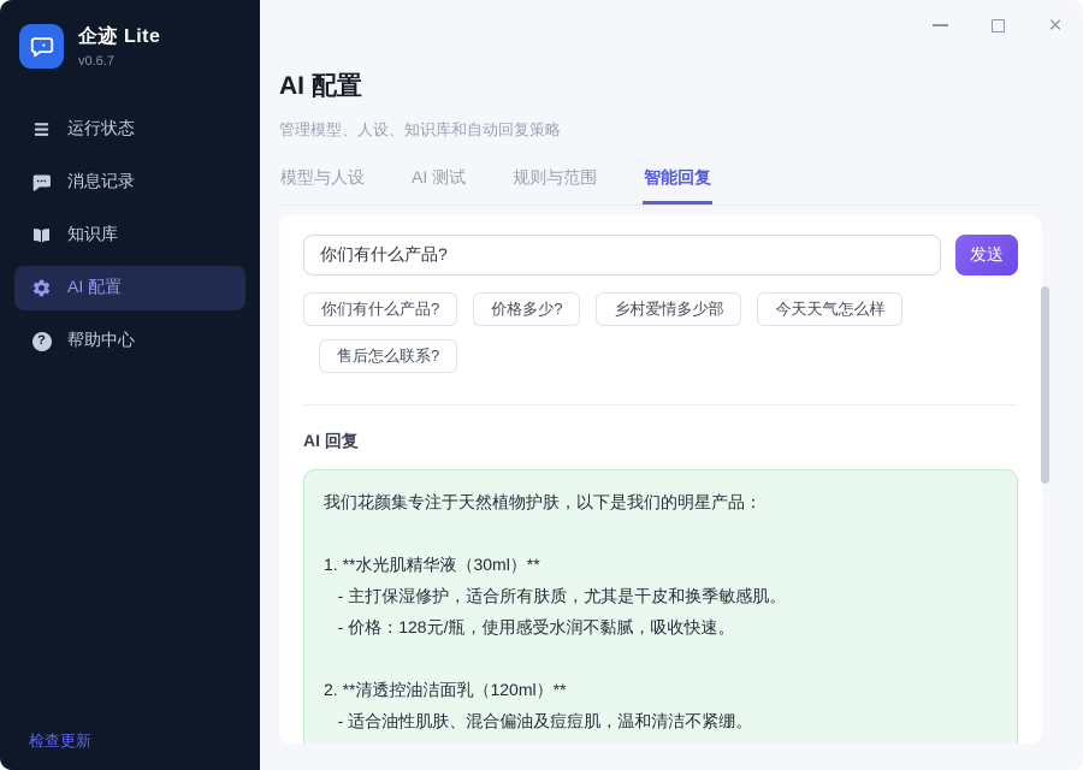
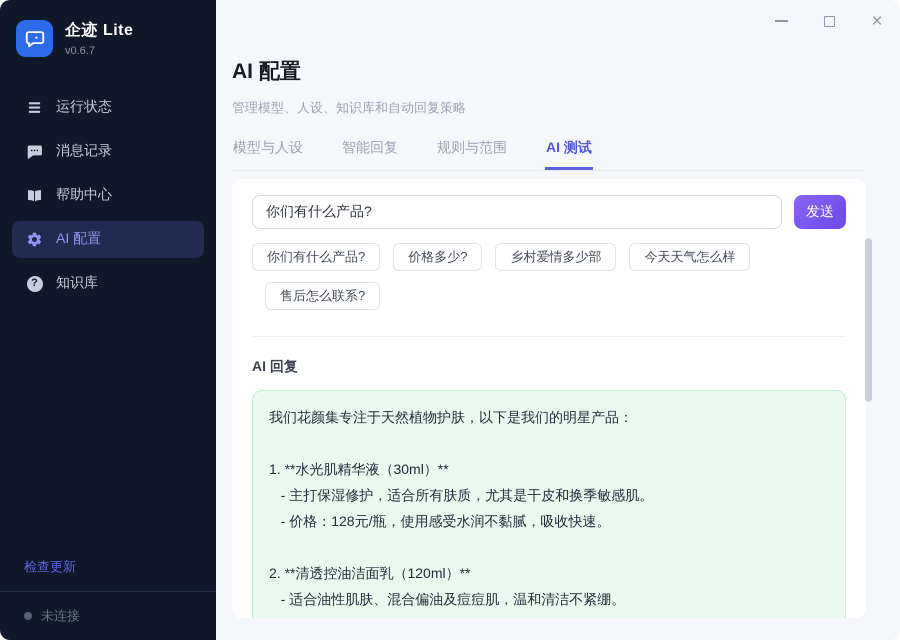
  企迹 Lite
  v0.6.7
  运行状态
  消息记录
- 知识库
+ 帮助中心
  AI 配置
  ?
- 帮助中心
+ 知识库
  检查更新
+ 未连接
  ×
  AI 配置
  管理模型、人设、知识库和自动回复策略
  模型与人设
- AI 测试
+ 智能回复
  规则与范围
- 智能回复
+ AI 测试
  你们有什么产品?
  发送
  你们有什么产品?
  价格多少?
  乡村爱情多少部
  今天天气怎么样
  售后怎么联系?
  AI 回复
  我们花颜集专注于天然植物护肤，以下是我们的明星产品：
  1. **水光肌精华液（30ml）**
  - 主打保湿修护，适合所有肤质，尤其是干皮和换季敏感肌。
  - 价格：128元/瓶，使用感受水润不黏腻，吸收快速。
  2. **清透控油洁面乳（120ml）**
  - 适合油性肌肤、混合偏油及痘痘肌，温和清洁不紧绷。
